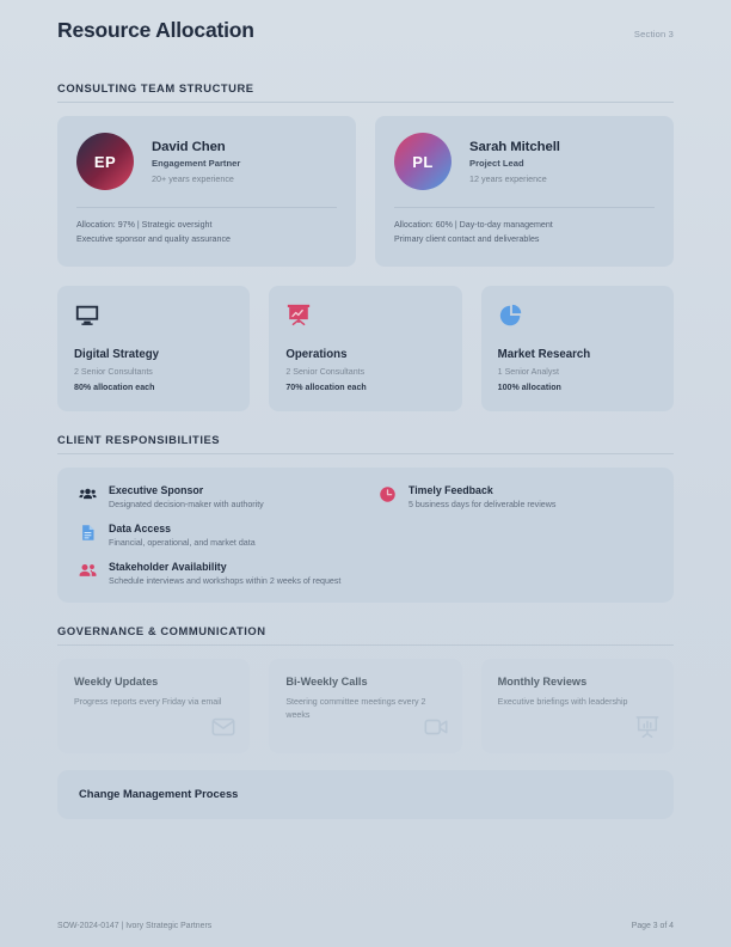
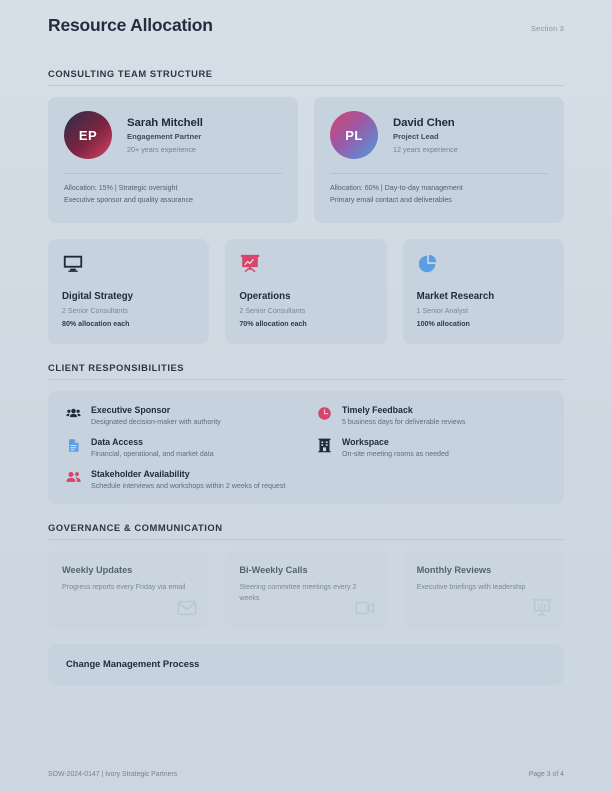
  Resource Allocation
  Section 3
  CONSULTING TEAM STRUCTURE
  EP
- David Chen
+ Sarah Mitchell
  Engagement Partner
  20+ years experience
- Allocation: 97% | Strategic oversight
+ Allocation: 15% | Strategic oversight
  Executive sponsor and quality assurance
  PL
- Sarah Mitchell
+ David Chen
  Project Lead
  12 years experience
  Allocation: 60% | Day-to-day management
- Primary client contact and deliverables
+ Primary email contact and deliverables
  Digital Strategy
  2 Senior Consultants
  80% allocation each
  Operations
  2 Senior Consultants
  70% allocation each
  Market Research
  1 Senior Analyst
  100% allocation
  CLIENT RESPONSIBILITIES
  Executive Sponsor
  Designated decision-maker with authority
  Timely Feedback
  5 business days for deliverable reviews
  Data Access
  Financial, operational, and market data
+ Workspace
+ On-site meeting rooms as needed
  Stakeholder Availability
  Schedule interviews and workshops within 2 weeks of request
  GOVERNANCE & COMMUNICATION
  Weekly Updates
  Progress reports every Friday via email
  Bi-Weekly Calls
  Steering committee meetings every 2 weeks
  Monthly Reviews
  Executive briefings with leadership
  Change Management Process
